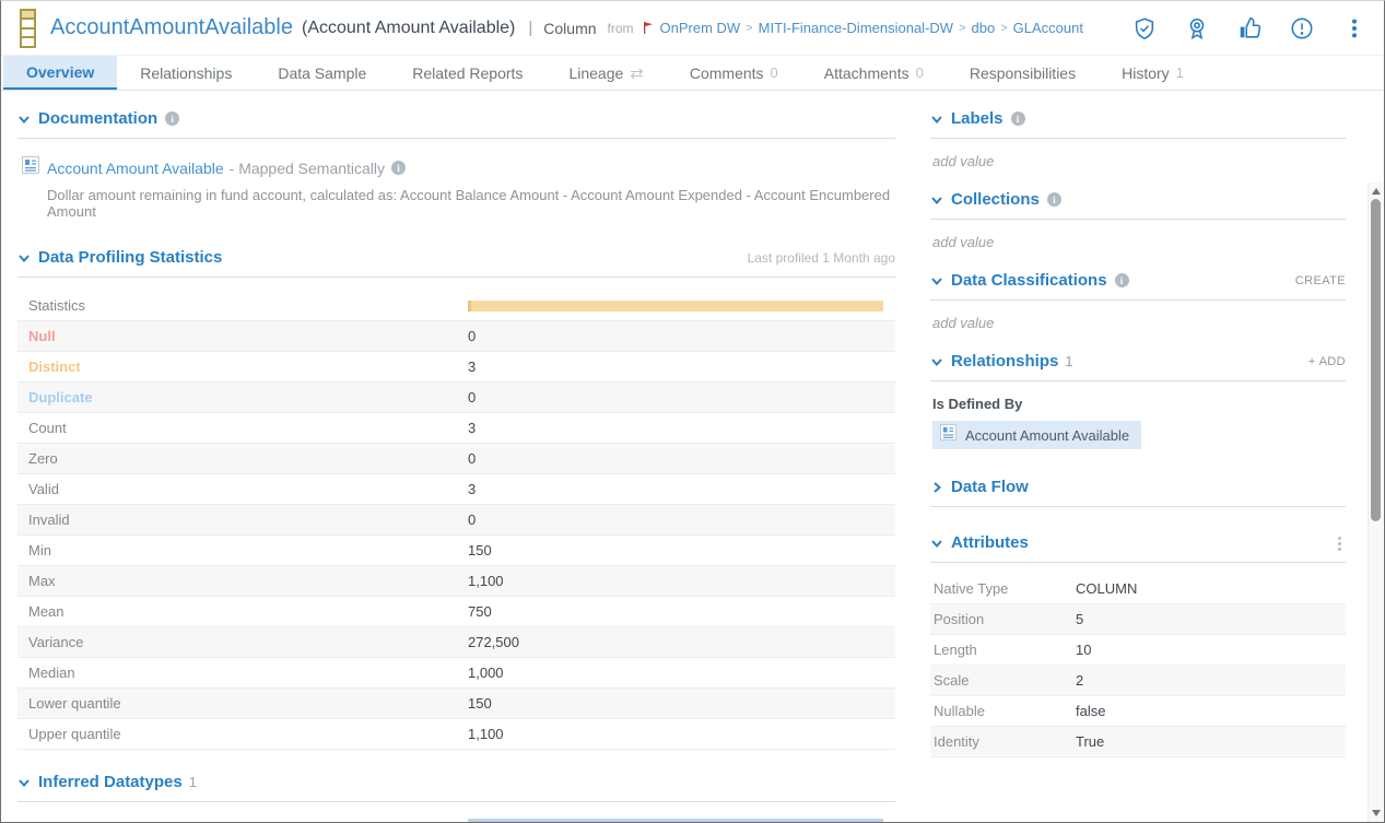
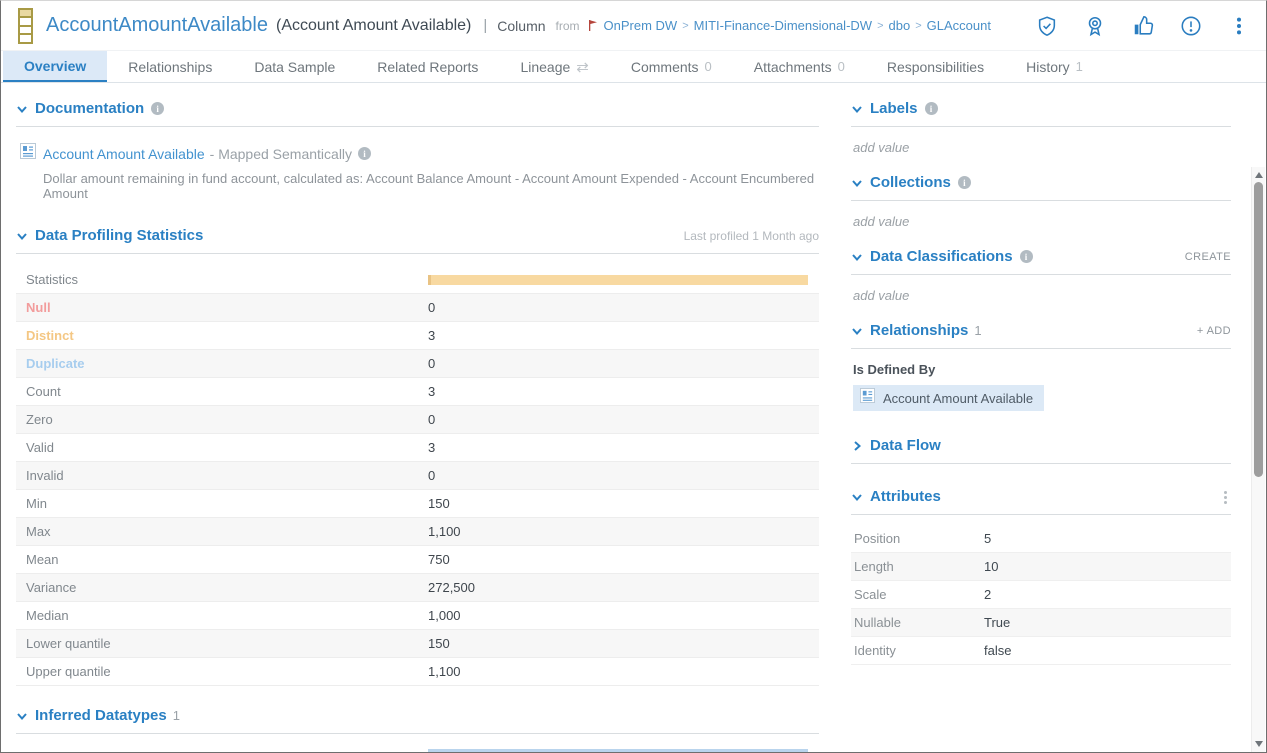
  AccountAmountAvailable
  (Account Amount Available)
  |
  Column
  from
  OnPrem DW
  >
  MITI-Finance-Dimensional-DW
  >
  dbo
  >
  GLAccount
  Overview
  Relationships
  Data Sample
  Related Reports
  Lineage
  ⇄
  Comments
  0
  Attachments
  0
  Responsibilities
  History
  1
  Documentation
  i
  Account Amount Available
  - Mapped Semantically
  i
  Dollar amount remaining in fund account, calculated as: Account Balance Amount - Account Amount Expended - Account Encumbered Amount
  Data Profiling Statistics
  Last profiled 1 Month ago
  Statistics
  Null
  0
  Distinct
  3
  Duplicate
  0
  Count
  3
  Zero
  0
  Valid
  3
  Invalid
  0
  Min
  150
  Max
  1,100
  Mean
  750
  Variance
  272,500
  Median
  1,000
  Lower quantile
  150
  Upper quantile
  1,100
  Inferred Datatypes
  1
  Labels
  i
  add value
  Collections
  i
  add value
  Data Classifications
  i
  CREATE
  add value
  Relationships
  1
  + ADD
  Is Defined By
  Account Amount Available
  Data Flow
  Attributes
- Native Type
- COLUMN
  Position
  5
  Length
  10
  Scale
  2
  Nullable
- false
+ True
  Identity
- True
+ false
